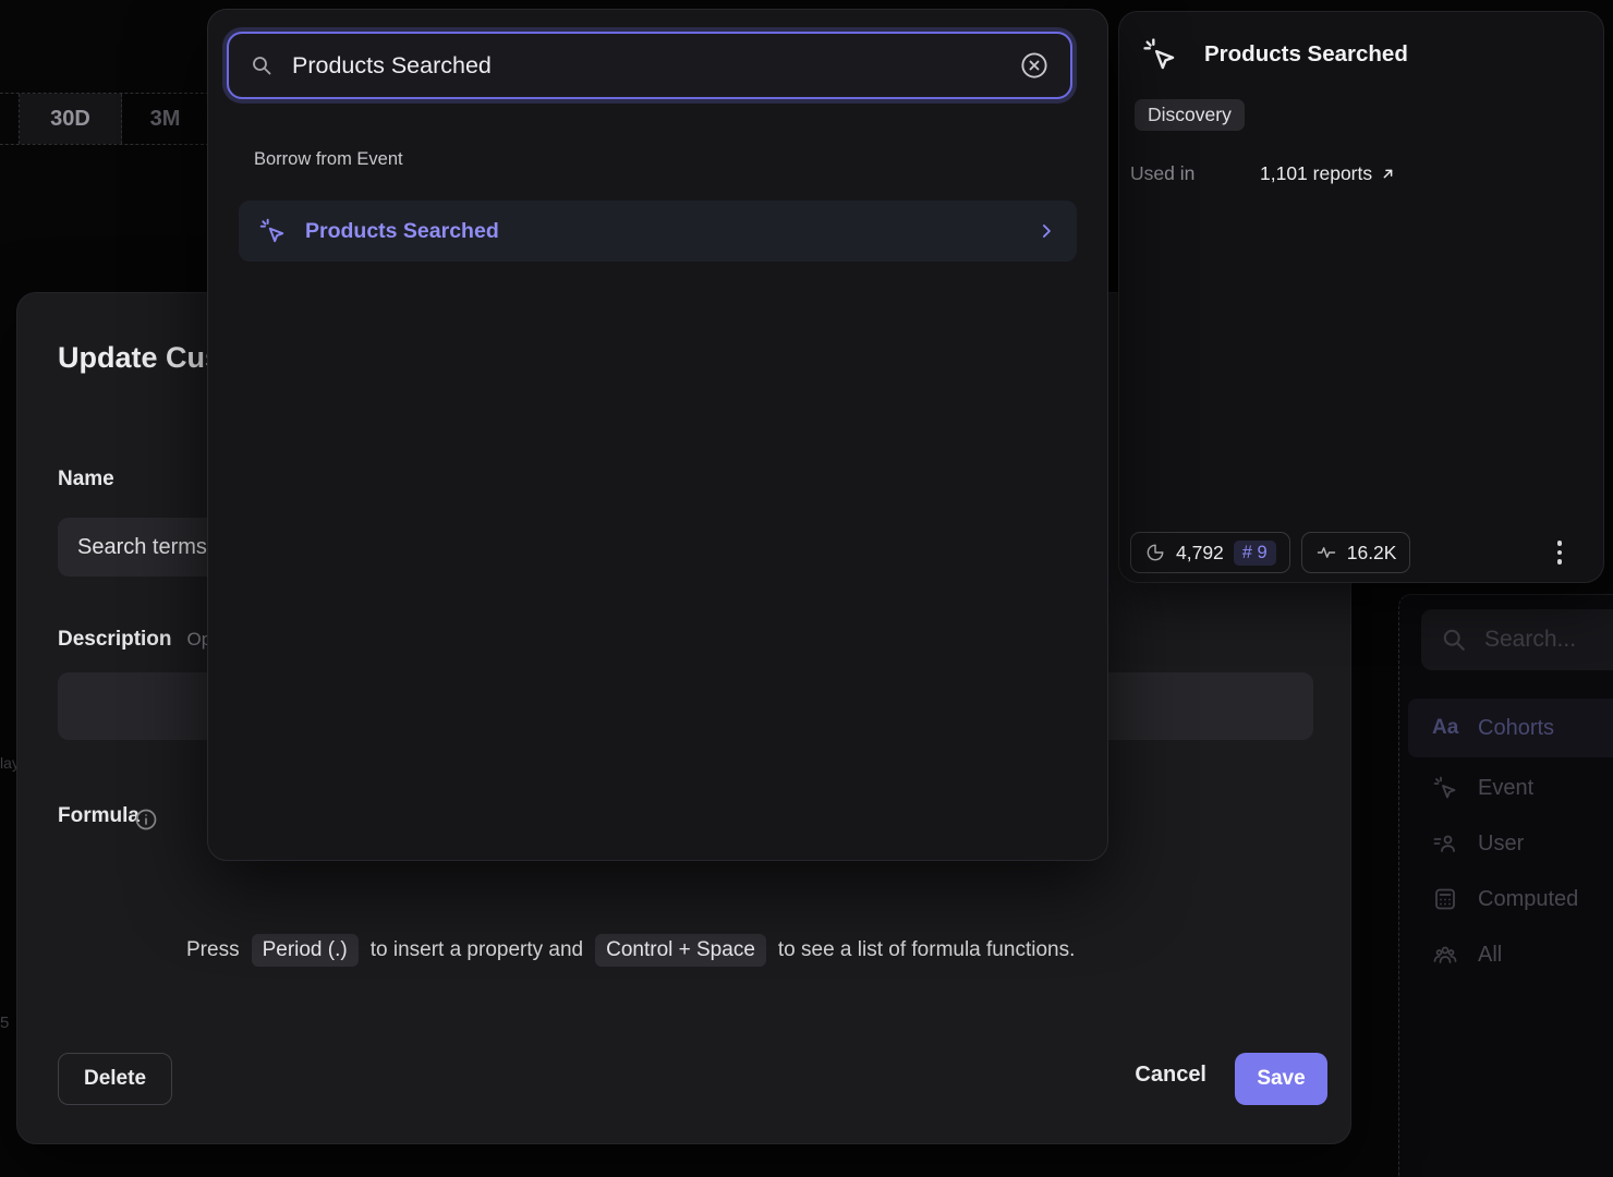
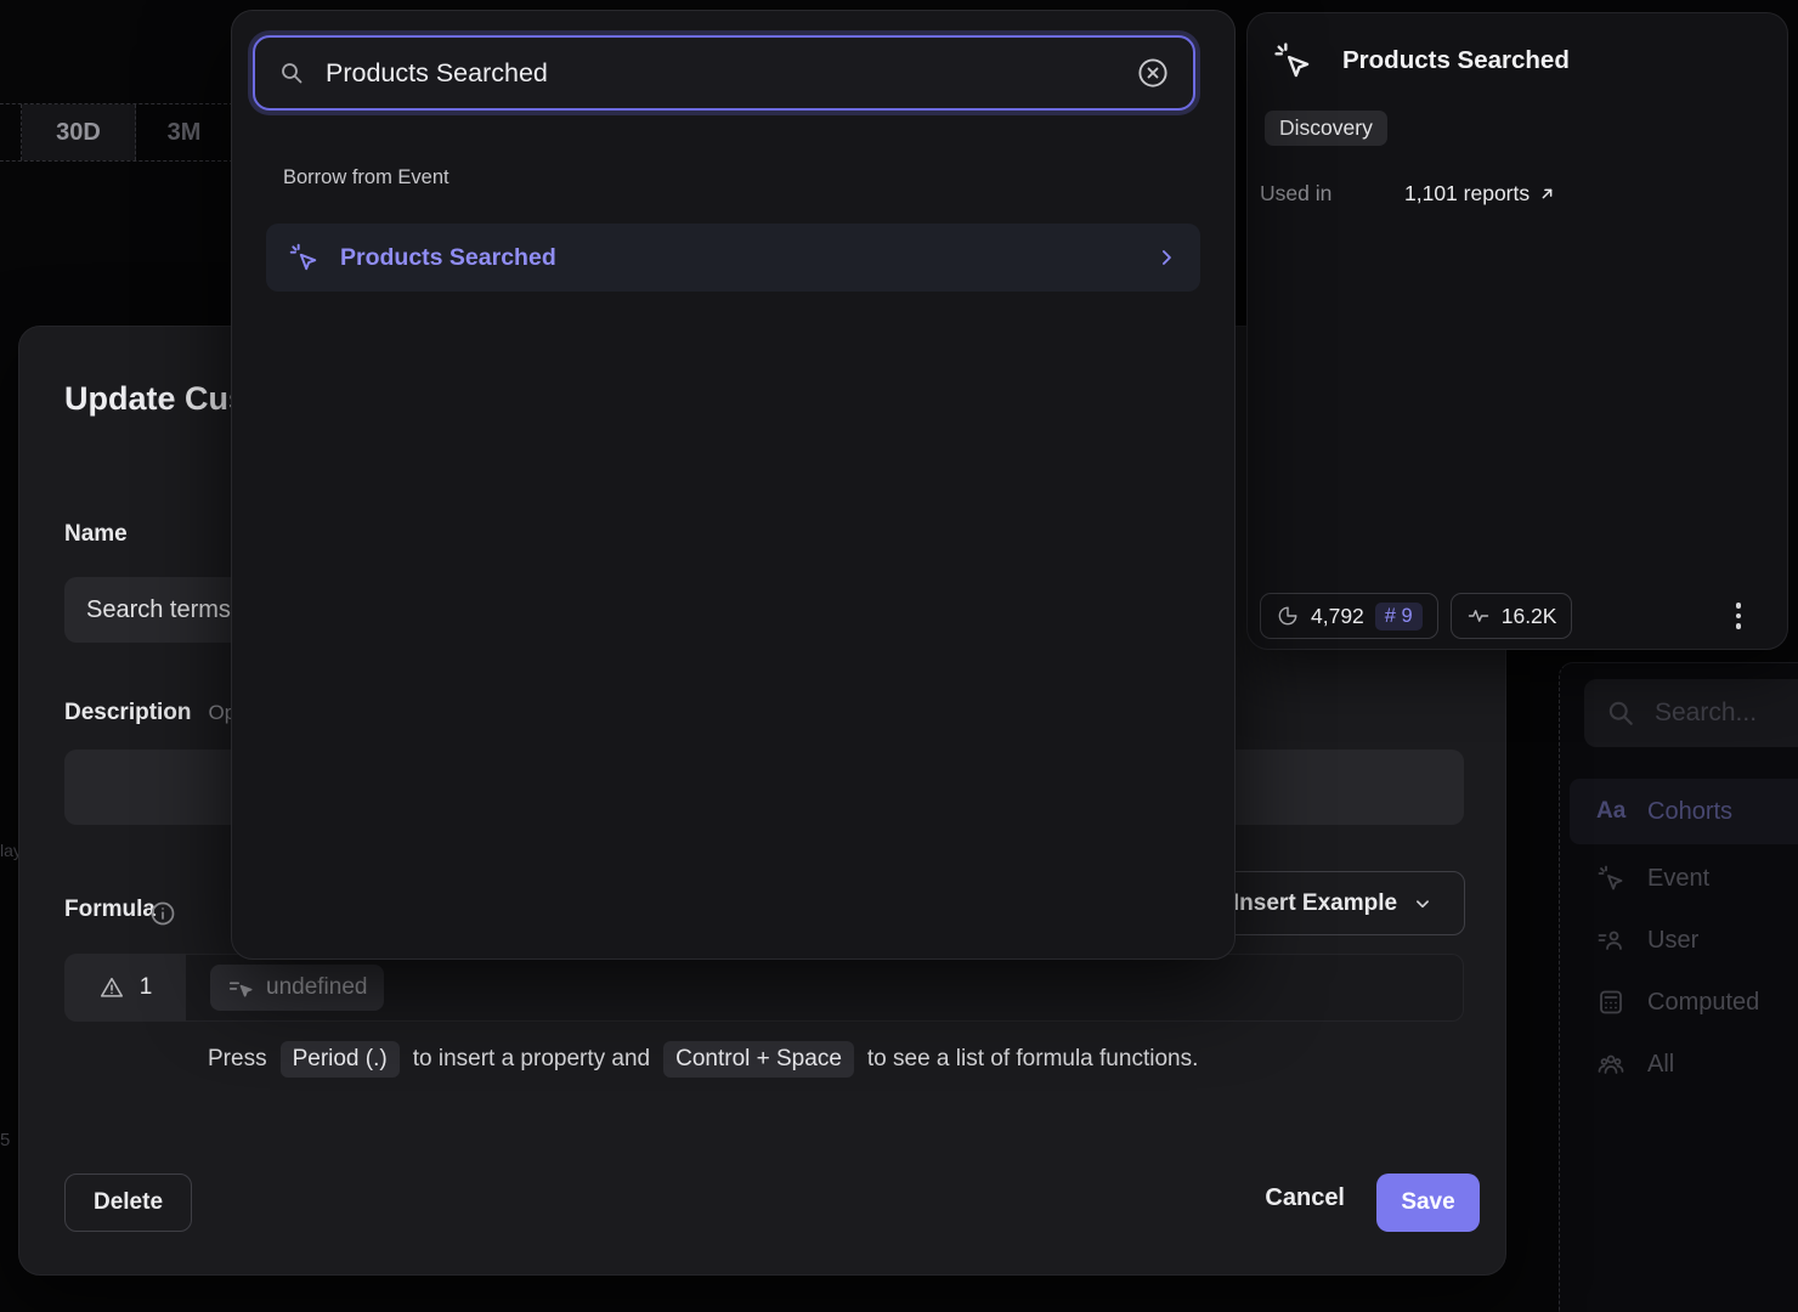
  30D
  3M
  5
  Search...
  Aa
  Cohorts
  Event
  User
  Computed
  All
  Name
  Search terms
  Formula
+ Insert Example
+ 1
+ undefined
  Press
  Period (.)
  to insert a property and
  Control + Space
  to see a list of formula functions.
  Delete
  Cancel
  Save
  Products Searched
  Discovery
  Used in
  1,101 reports
  4,792
  # 9
  16.2K
  Products Searched
  Borrow from Event
  Products Searched
